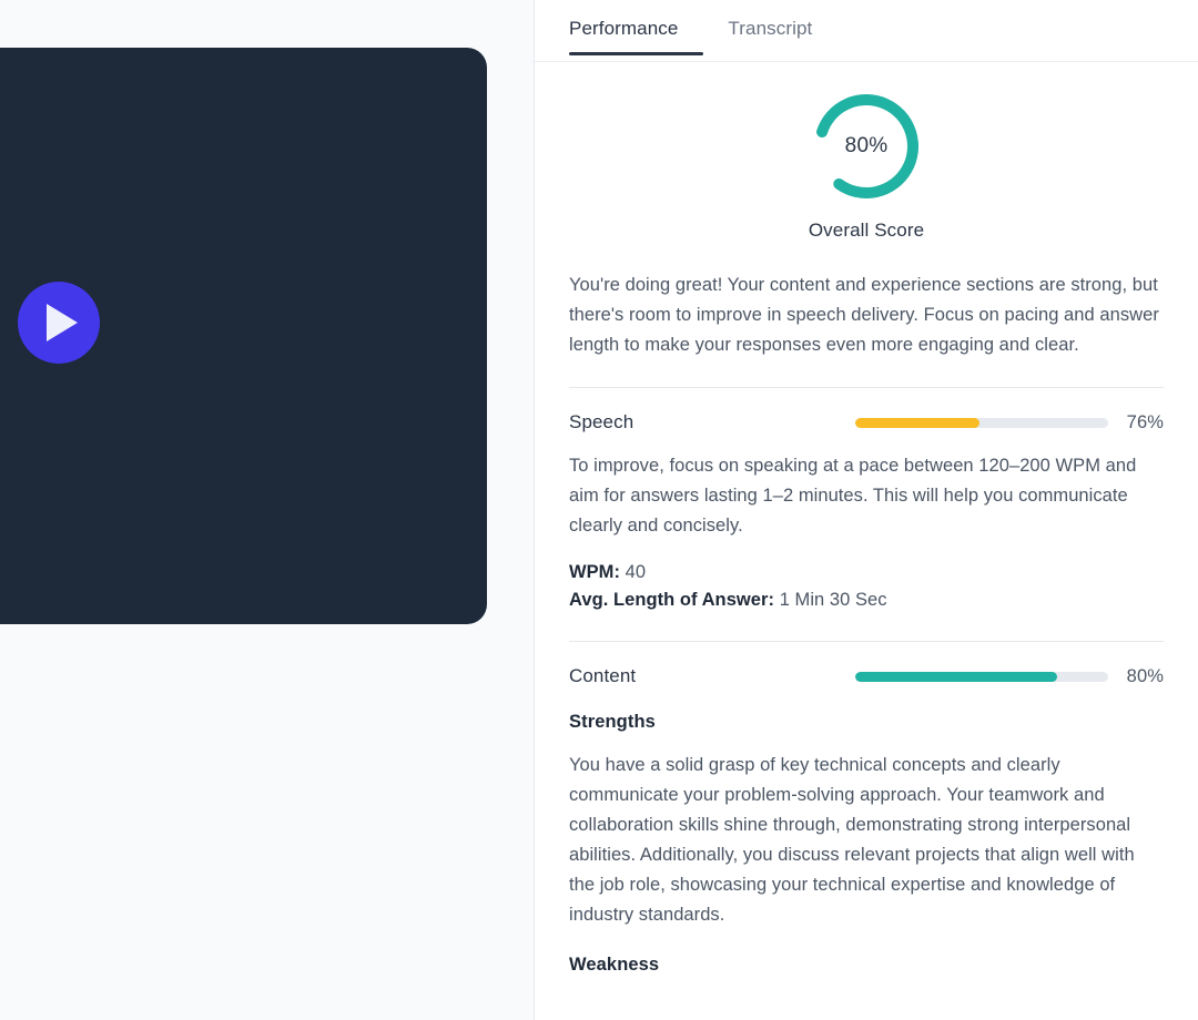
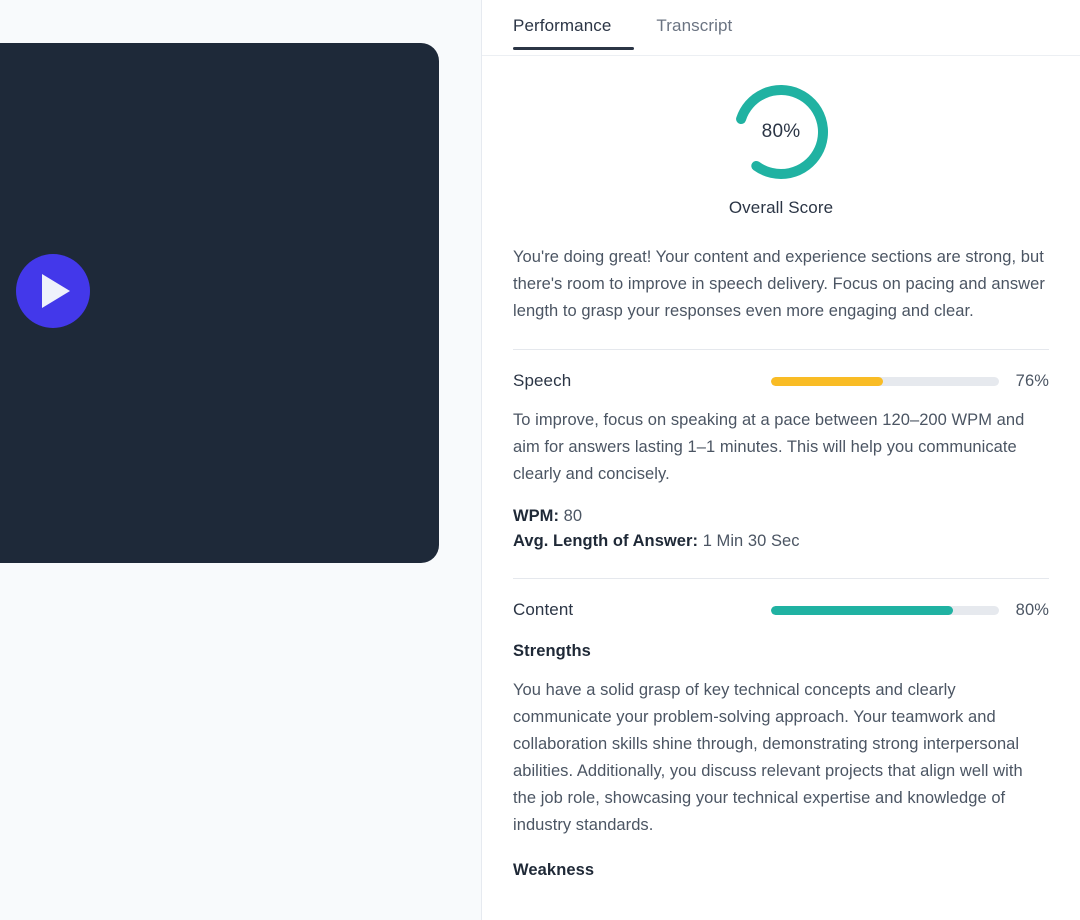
  Performance
  Transcript
  80%
  Overall Score
- You're doing great! Your content and experience sections are strong, but there's room to improve in speech delivery. Focus on pacing and answer length to make your responses even more engaging and clear.
+ You're doing great! Your content and experience sections are strong, but there's room to improve in speech delivery. Focus on pacing and answer length to grasp your responses even more engaging and clear.
  Speech
  76%
- To improve, focus on speaking at a pace between 120–200 WPM and aim for answers lasting 1–2 minutes. This will help you communicate clearly and concisely.
+ To improve, focus on speaking at a pace between 120–200 WPM and aim for answers lasting 1–1 minutes. This will help you communicate clearly and concisely.
- WPM: 40
+ WPM: 80
  Avg. Length of Answer: 1 Min 30 Sec
  Content
  80%
  Strengths
  You have a solid grasp of key technical concepts and clearly communicate your problem-solving approach. Your teamwork and collaboration skills shine through, demonstrating strong interpersonal abilities. Additionally, you discuss relevant projects that align well with the job role, showcasing your technical expertise and knowledge of industry standards.
  Weakness
